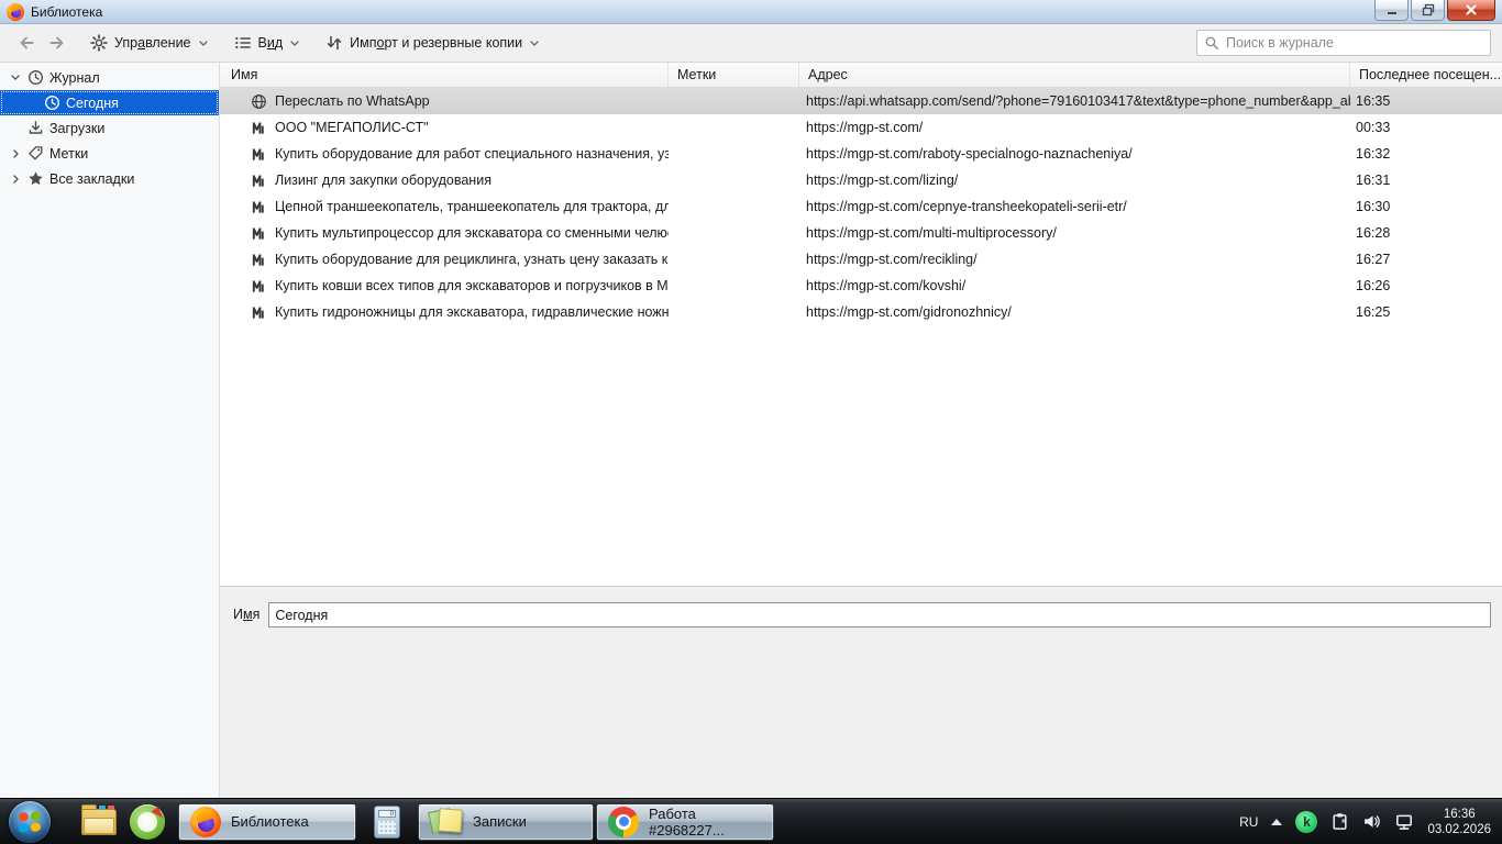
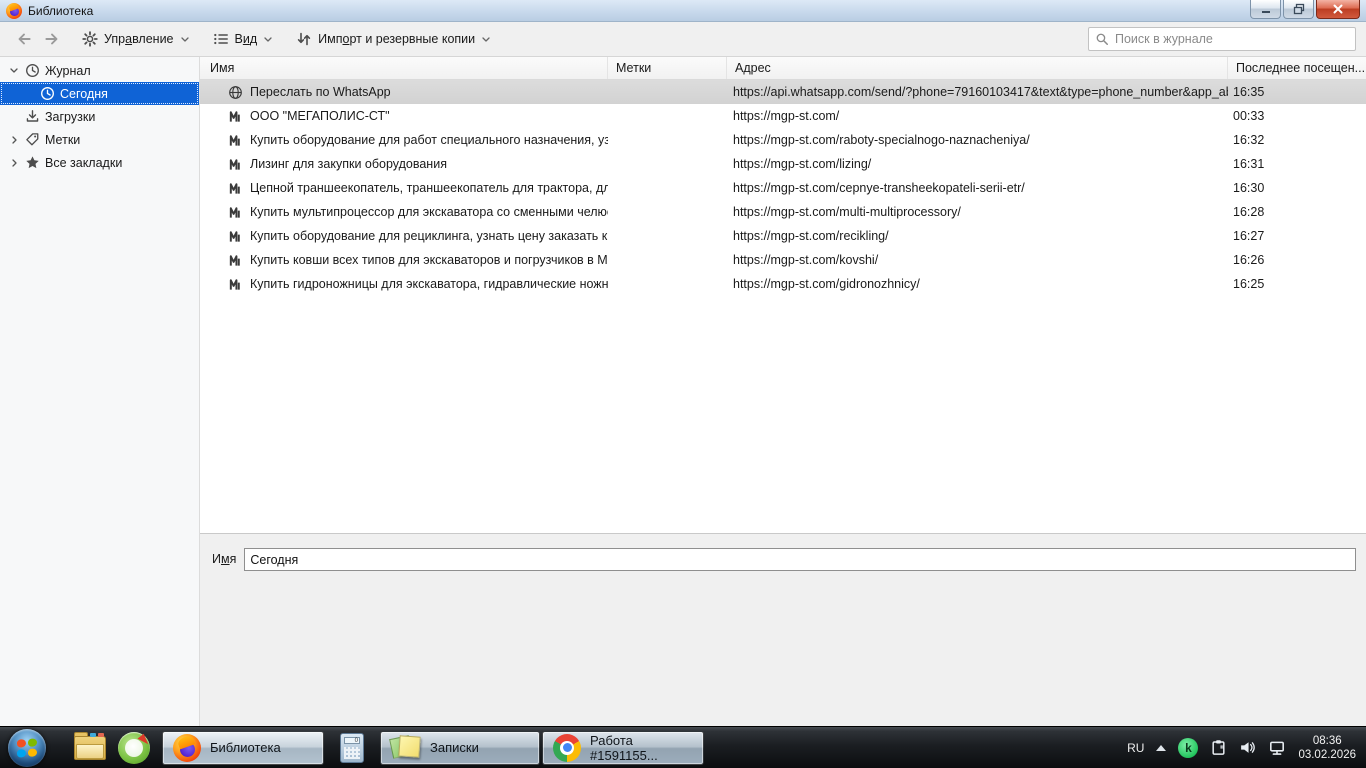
  Библиотека
  Управление
  Вид
  Импорт и резервные копии
  Поиск в журнале
  Журнал
  Сегодня
  Загрузки
  Метки
  Все закладки
  Имя
  Метки
  Адрес
  Последнее посещен...
  Переслать по WhatsApp
  https://api.whatsapp.com/send/?phone=79160103417&text&type=phone_number&app_a
  16:35
  ООО "МЕГАПОЛИС-СТ"
  https://mgp-st.com/
  00:33
  Купить оборудование для работ специального назначения, уз
  https://mgp-st.com/raboty-specialnogo-naznacheniya/
  16:32
  Лизинг для закупки оборудования
  https://mgp-st.com/lizing/
  16:31
  Цепной траншеекопатель, траншеекопатель для трактора, дл
  https://mgp-st.com/cepnye-transheekopateli-serii-etr/
  16:30
  Купить мультипроцессор для экскаватора со сменными челю
  https://mgp-st.com/multi-multiprocessory/
  16:28
  Купить оборудование для рециклинга, узнать цену заказать к
  https://mgp-st.com/recikling/
  16:27
  Купить ковши всех типов для экскаваторов и погрузчиков в М
  https://mgp-st.com/kovshi/
  16:26
  Купить гидроножницы для экскаватора, гидравлические ножн
  https://mgp-st.com/gidronozhnicy/
  16:25
  Имя
  Сегодня
  Библиотека
  Записки
- Работа #2968227...
+ Работа #1591155...
  RU
  k
- 16:36
+ 08:36
  03.02.2026
